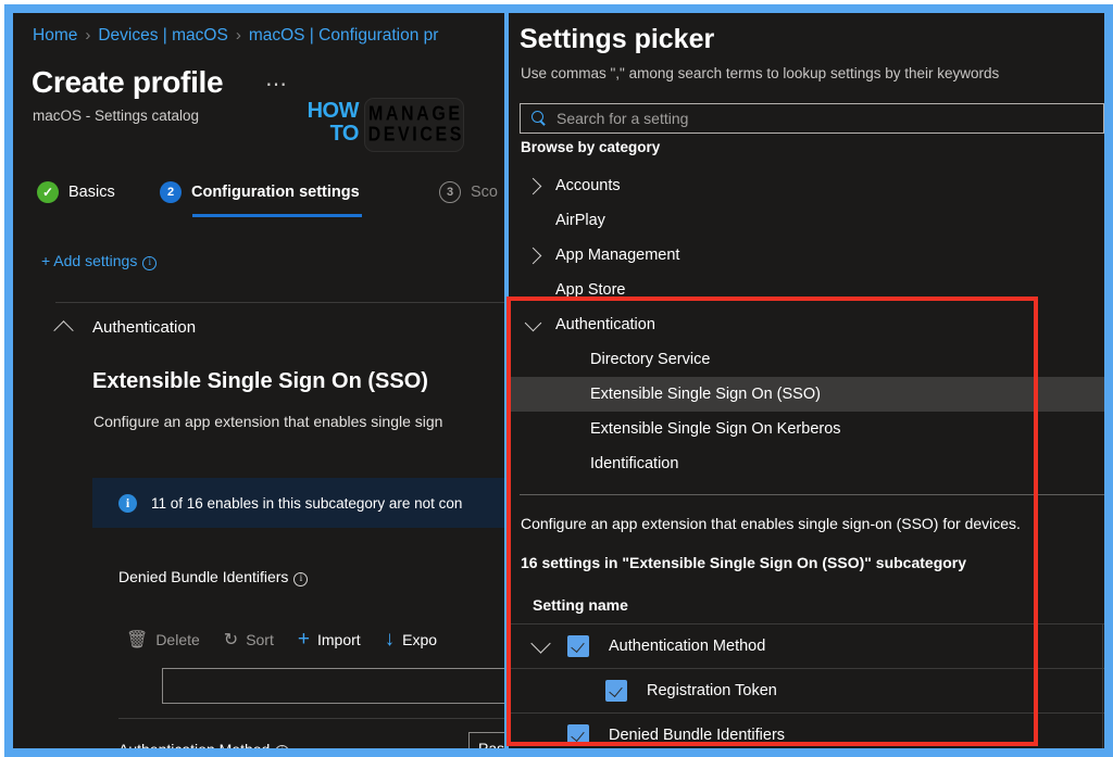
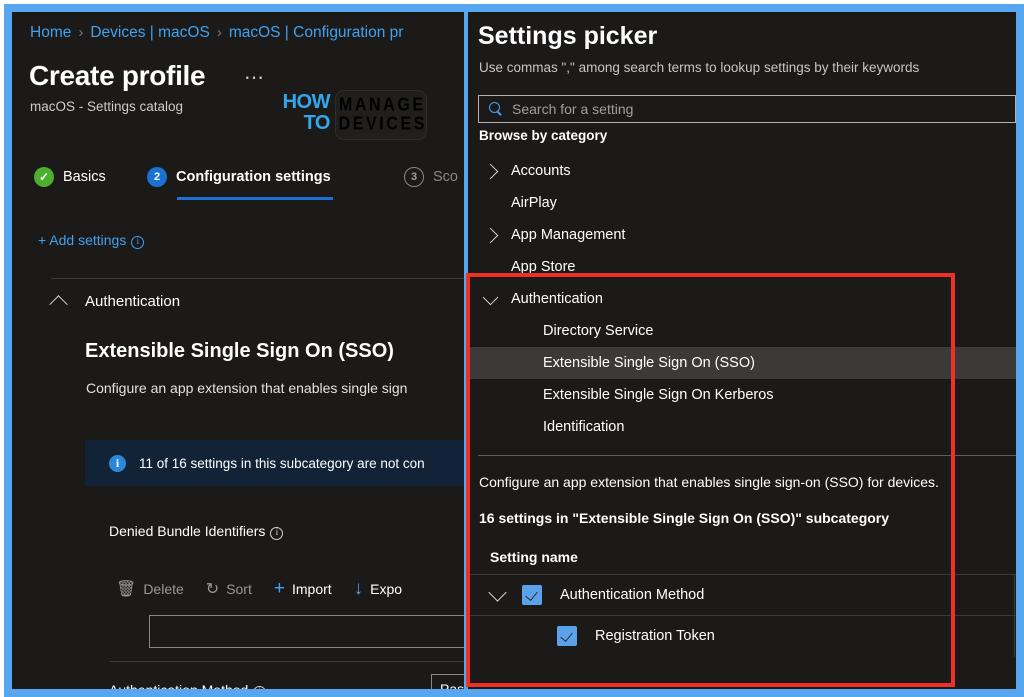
  Home › Devices | macOS › macOS | Configuration pr
  Create profile
  ⋯
  macOS - Settings catalog
  HOW
  TO
  MANAGE
  DEVICES
  ✓
  Basics
  2
  Configuration settings
  3
  Sco
  + Add settings i
  Authentication
  Extensible Single Sign On (SSO)
  Configure an app extension that enables single sign
  i
- 11 of 16 enables in this subcategory are not con
+ 11 of 16 settings in this subcategory are not con
  Denied Bundle Identifiers i
  🗑
  Delete
  ↻
  Sort
  +
  Import
  ↓
  Expo
  Settings picker
  Use commas "," among search terms to lookup settings by their keywords
  Search for a setting
  Browse by category
  Accounts
  AirPlay
  App Management
  App Store
  Authentication
  Directory Service
  Extensible Single Sign On (SSO)
  Extensible Single Sign On Kerberos
  Identification
  Configure an app extension that enables single sign-on (SSO) for devices.
  16 settings in "Extensible Single Sign On (SSO)" subcategory
  Setting name
  Authentication Method
  Registration Token
- Denied Bundle Identifiers
